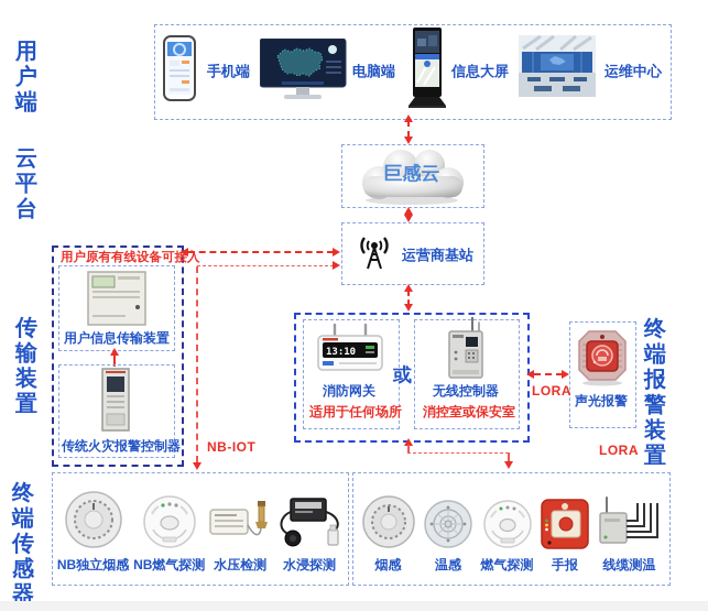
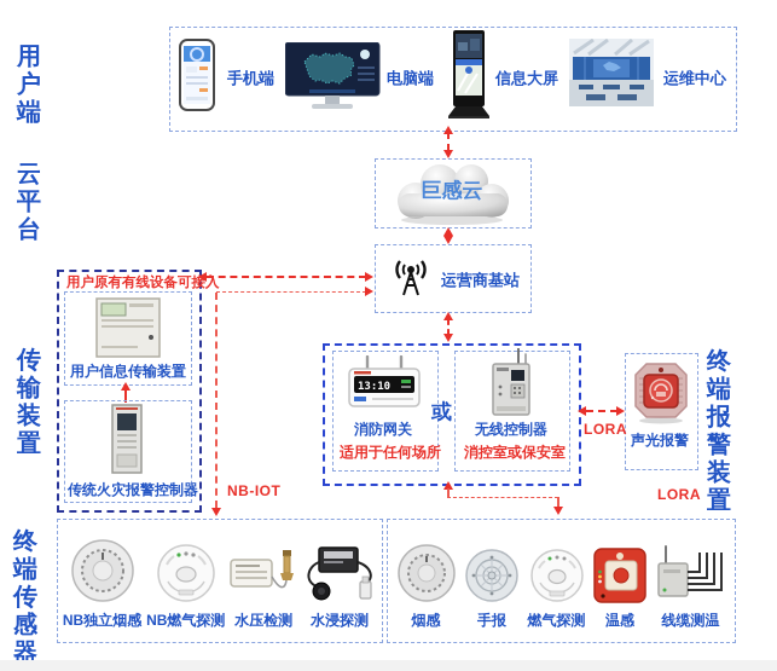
  用户端
  云平台
  传输装置
  终端传感器
  终端报警装置
  手机端
  电脑端
  信息大屏
  运维中心
  巨感云
  运营商基站
  用户原有有线设备可接入
  用户信息传输装置
  传统火灾报警控制器
  13:10
  消防网关
  适用于任何场所
  或
  无线控制器
  消控室或保安室
  声光报警
  NB独立烟感
  NB燃气探测
  水压检测
  水浸探测
  烟感
- 温感
+ 手报
  燃气探测
- 手报
+ 温感
  线缆测温
  NB-IOT
  LORA
  LORA
